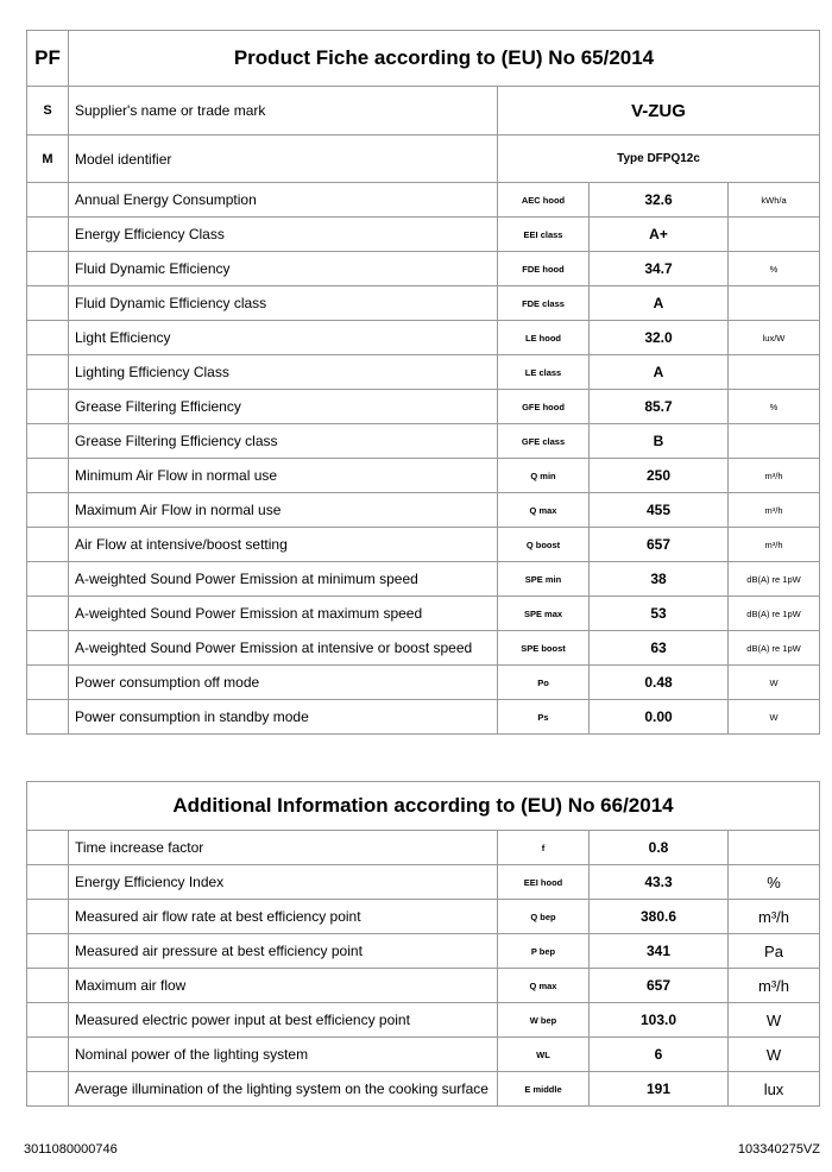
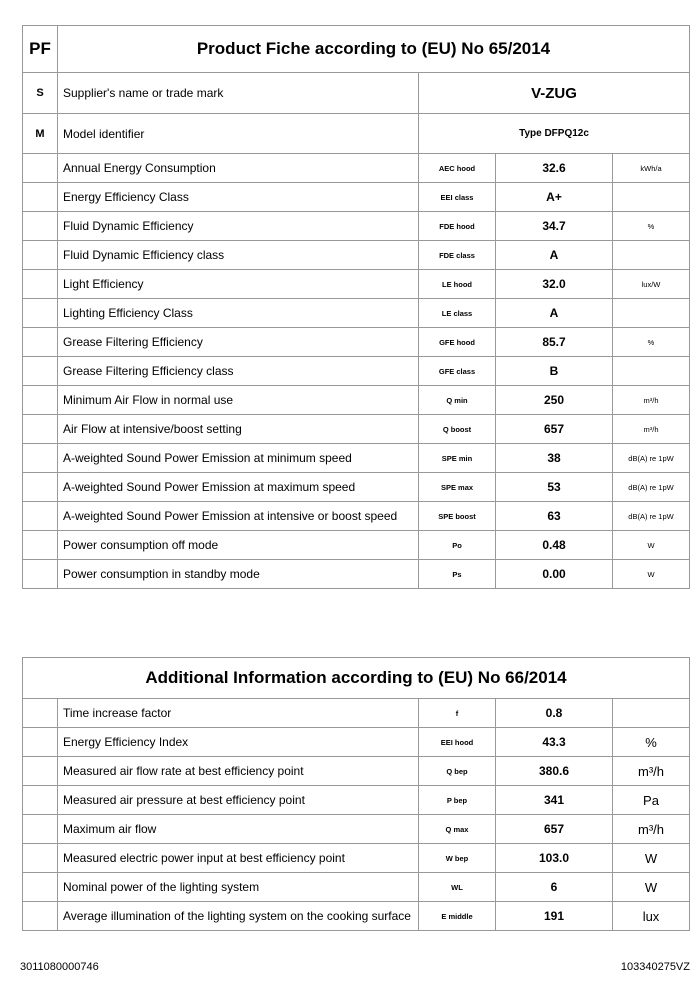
  PF	Product Fiche according to (EU) No 65/2014
  S	Supplier's name or trade mark	V-ZUG
  M	Model identifier	Type DFPQ12c
  	Annual Energy Consumption	AEC hood	32.6	kWh/a
  	Energy Efficiency Class	EEI class	A+
  	Fluid Dynamic Efficiency	FDE hood	34.7	%
  	Fluid Dynamic Efficiency class	FDE class	A
  	Light Efficiency	LE hood	32.0	lux/W
  	Lighting Efficiency Class	LE class	A
  	Grease Filtering Efficiency	GFE hood	85.7	%
  	Grease Filtering Efficiency class	GFE class	B
  	Minimum Air Flow in normal use	Q min	250	m³/h
- 	Maximum Air Flow in normal use	Q max	455	m³/h
  	Air Flow at intensive/boost setting	Q boost	657	m³/h
  	A-weighted Sound Power Emission at minimum speed	SPE min	38	dB(A) re 1pW
  	A-weighted Sound Power Emission at maximum speed	SPE max	53	dB(A) re 1pW
  	A-weighted Sound Power Emission at intensive or boost speed	SPE boost	63	dB(A) re 1pW
  	Power consumption off mode	Po	0.48	W
  	Power consumption in standby mode	Ps	0.00	W
  Additional Information according to (EU) No 66/2014
  	Time increase factor	f	0.8
  	Energy Efficiency Index	EEI hood	43.3	%
  	Measured air flow rate at best efficiency point	Q bep	380.6	m³/h
  	Measured air pressure at best efficiency point	P bep	341	Pa
  	Maximum air flow	Q max	657	m³/h
  	Measured electric power input at best efficiency point	W bep	103.0	W
  	Nominal power of the lighting system	WL	6	W
  	Average illumination of the lighting system on the cooking surface	E middle	191	lux
  3011080000746
  103340275VZ
